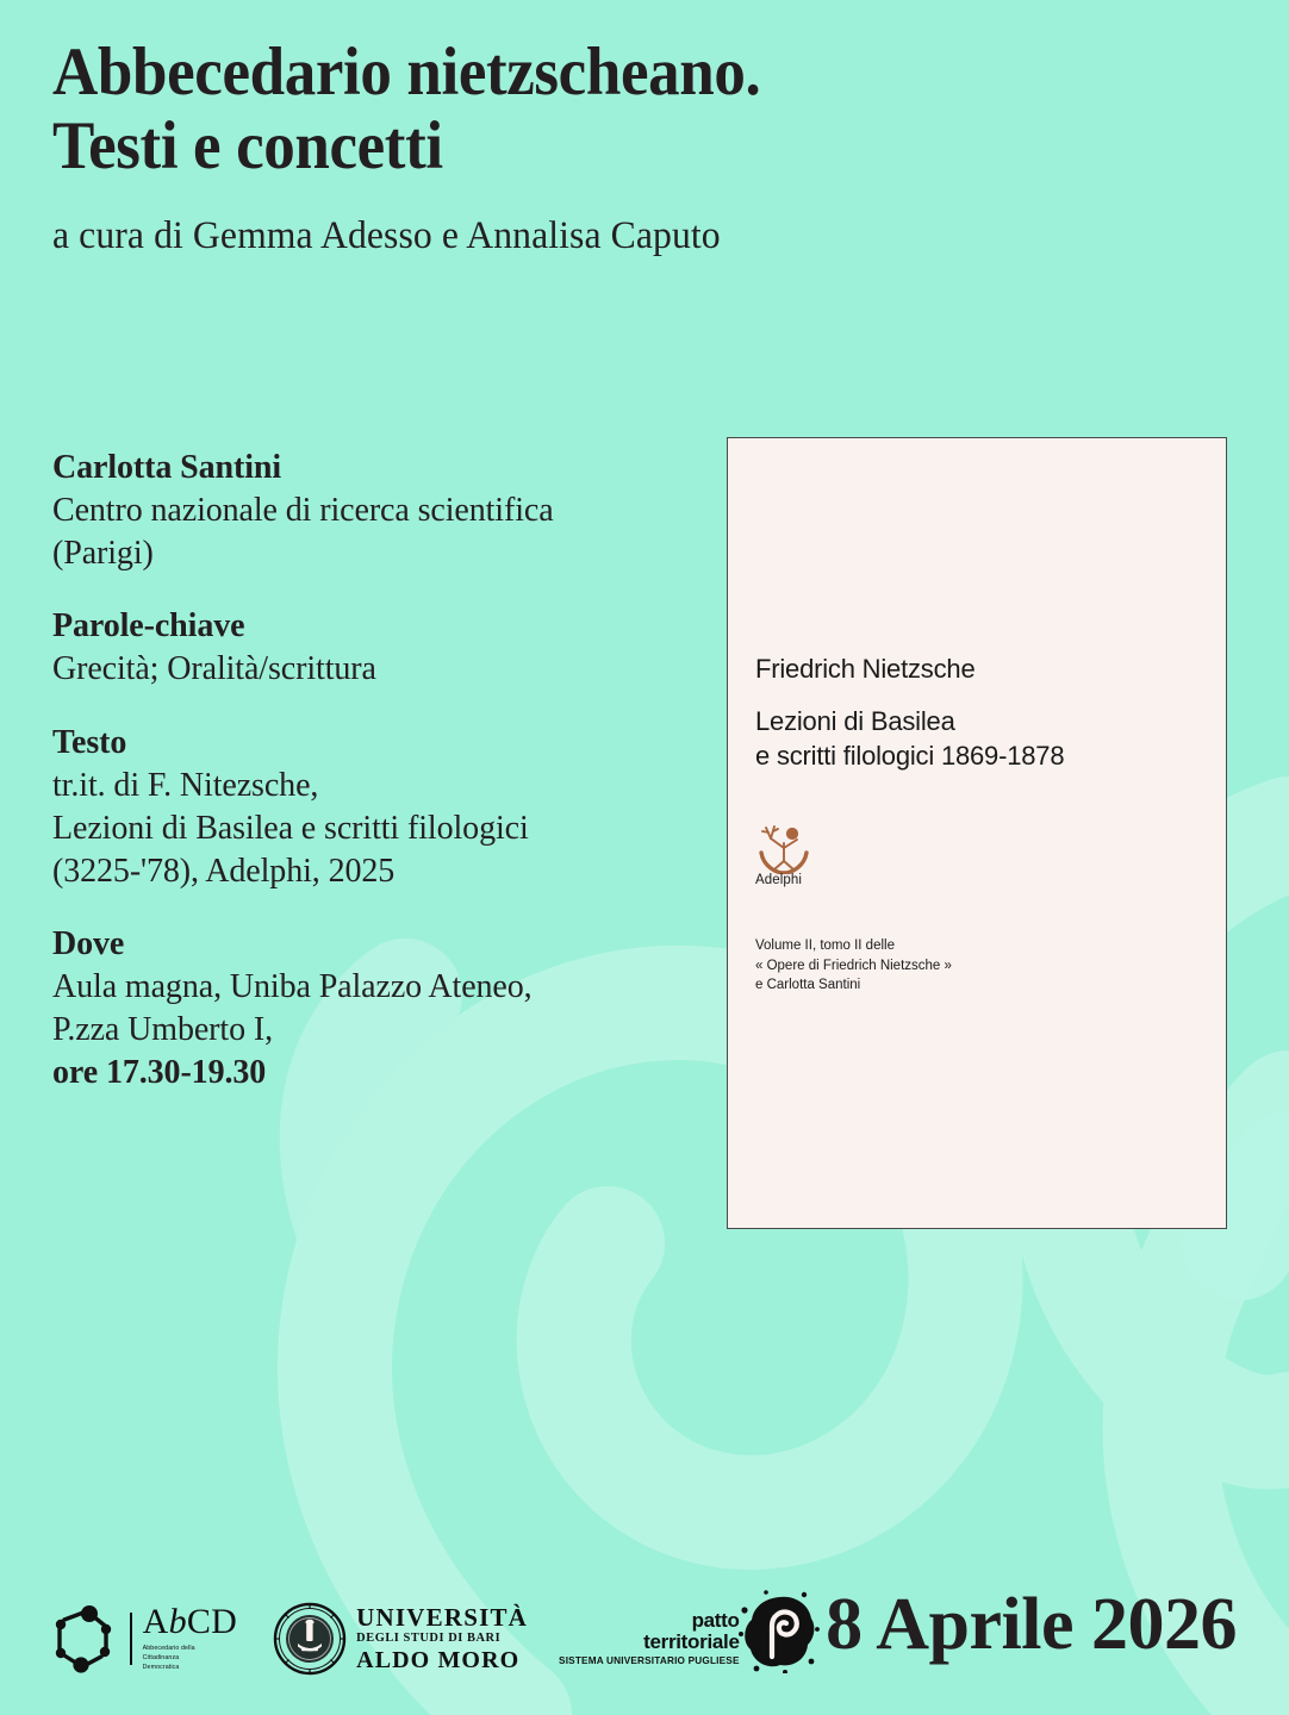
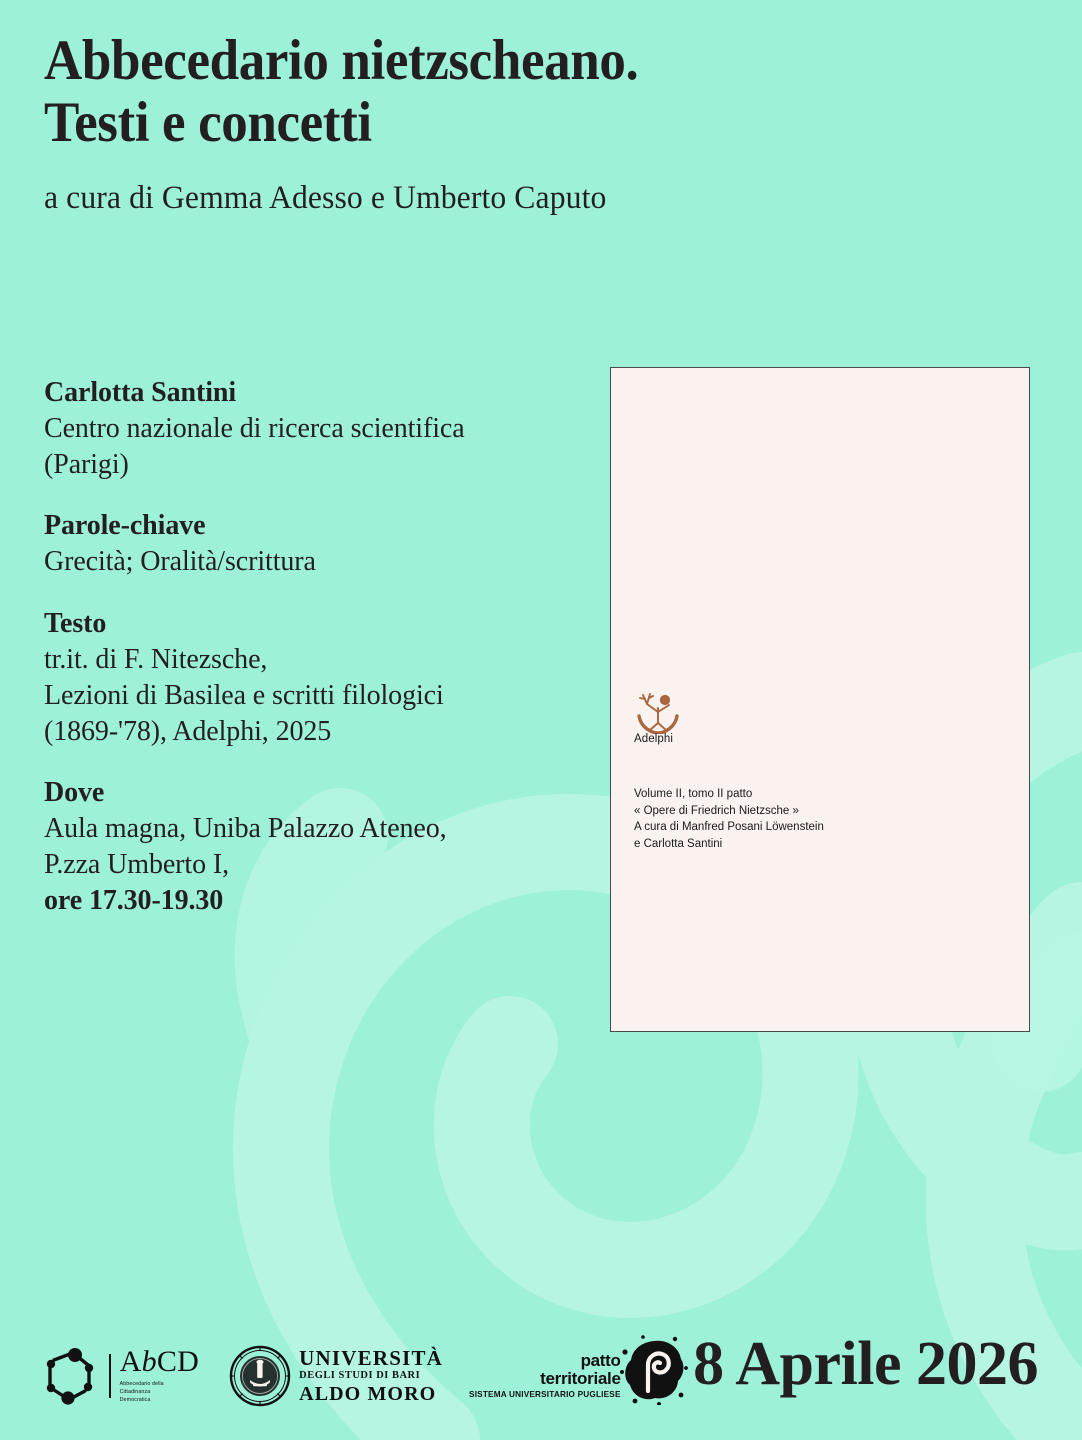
  Abbecedario nietzscheano.
  Testi e concetti
- a cura di Gemma Adesso e Annalisa Caputo
+ a cura di Gemma Adesso e Umberto Caputo
  Carlotta Santini
  Centro nazionale di ricerca scientifica
  (Parigi)
  Parole-chiave
  Grecità; Oralità/scrittura
  Testo
  tr.it. di F. Nitezsche,
  Lezioni di Basilea e scritti filologici
- (3225-'78), Adelphi, 2025
+ (1869-'78), Adelphi, 2025
  Dove
  Aula magna, Uniba Palazzo Ateneo,
  P.zza Umberto I,
  ore 17.30-19.30
- Friedrich Nietzsche
- Lezioni di Basilea
- e scritti filologici 1869-1878
  Adelphi
- Volume II, tomo II delle
+ Volume II, tomo II patto
  « Opere di Friedrich Nietzsche »
+ A cura di Manfred Posani Löwenstein
  e Carlotta Santini
  AbCD
  UNIVERSITÀ
  DEGLI STUDI DI BARI
  ALDO MORO
  patto
  territoriale
  SISTEMA UNIVERSITARIO PUGLIESE
  8 Aprile 2026
